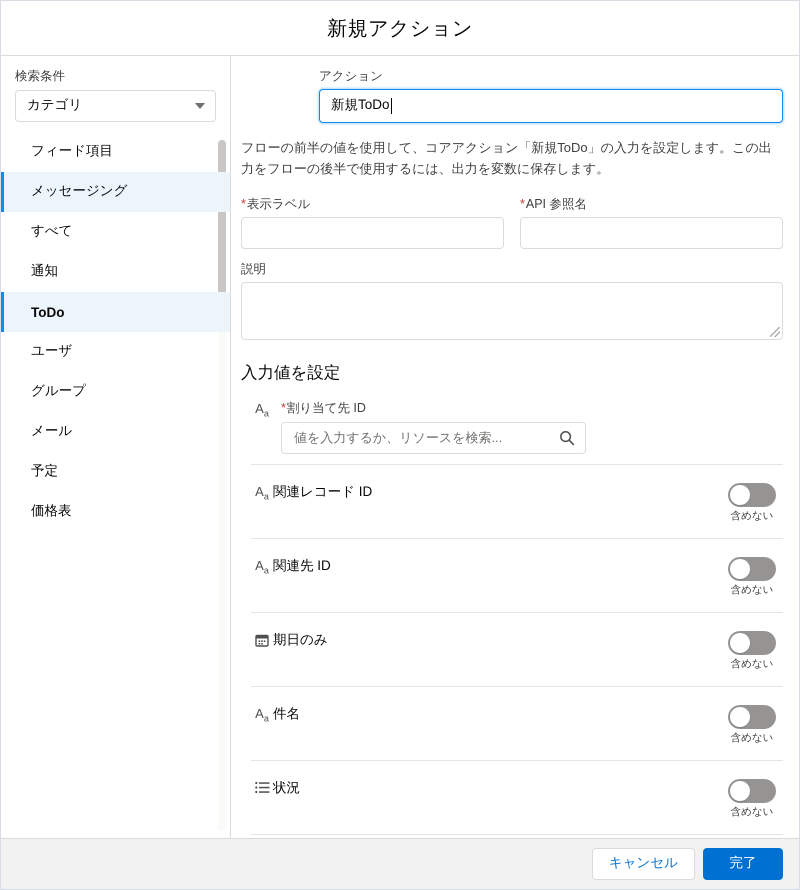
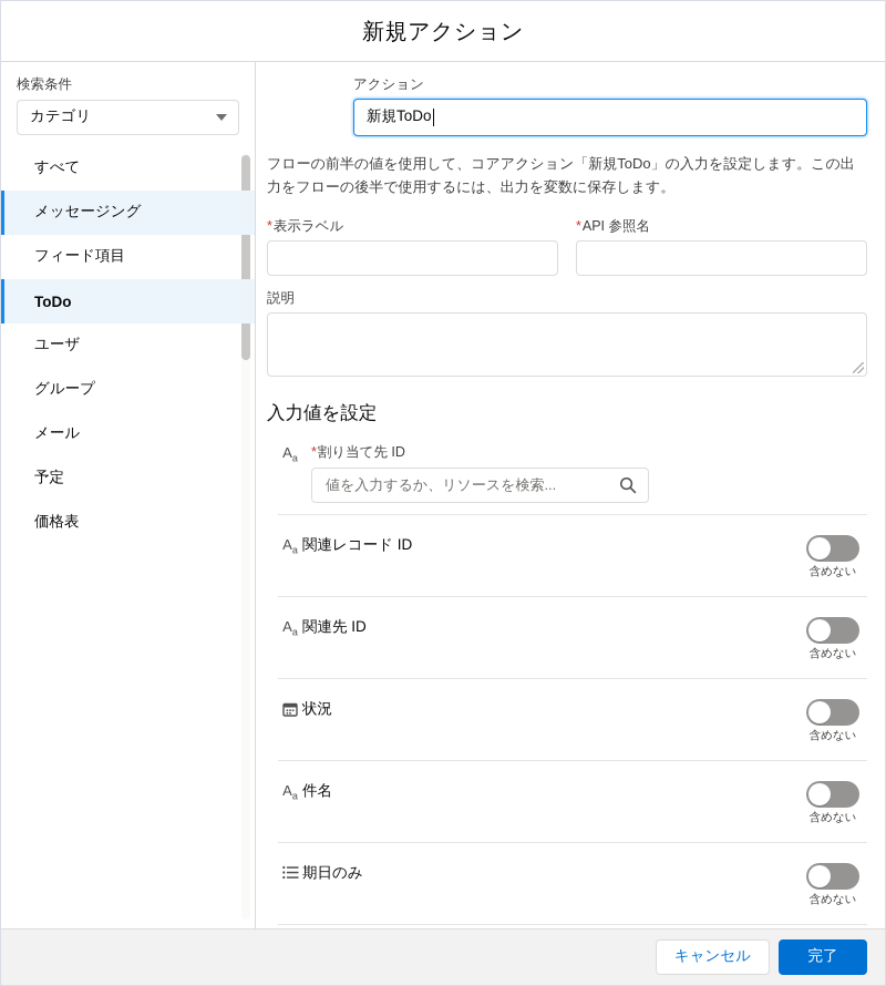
  新規アクション
  検索条件
  カテゴリ
- フィード項目
+ すべて
  メッセージング
- すべて
+ フィード項目
- 通知
  ToDo
  ユーザ
  グループ
  メール
  予定
  価格表
  アクション
  新規ToDo
  フローの前半の値を使用して、コアアクション「新規ToDo」の入力を設定します。この出力をフローの後半で使用するには、出力を変数に保存します。
  *表示ラベル
  *API 参照名
  説明
  入力値を設定
  Aa
  *割り当て先 ID
  値を入力するか、リソースを検索...
  Aa
  関連レコード ID
  含めない
  Aa
  関連先 ID
  含めない
- 期日のみ
+ 状況
  含めない
  Aa
  件名
  含めない
- 状況
+ 期日のみ
  含めない
  キャンセル
  完了
